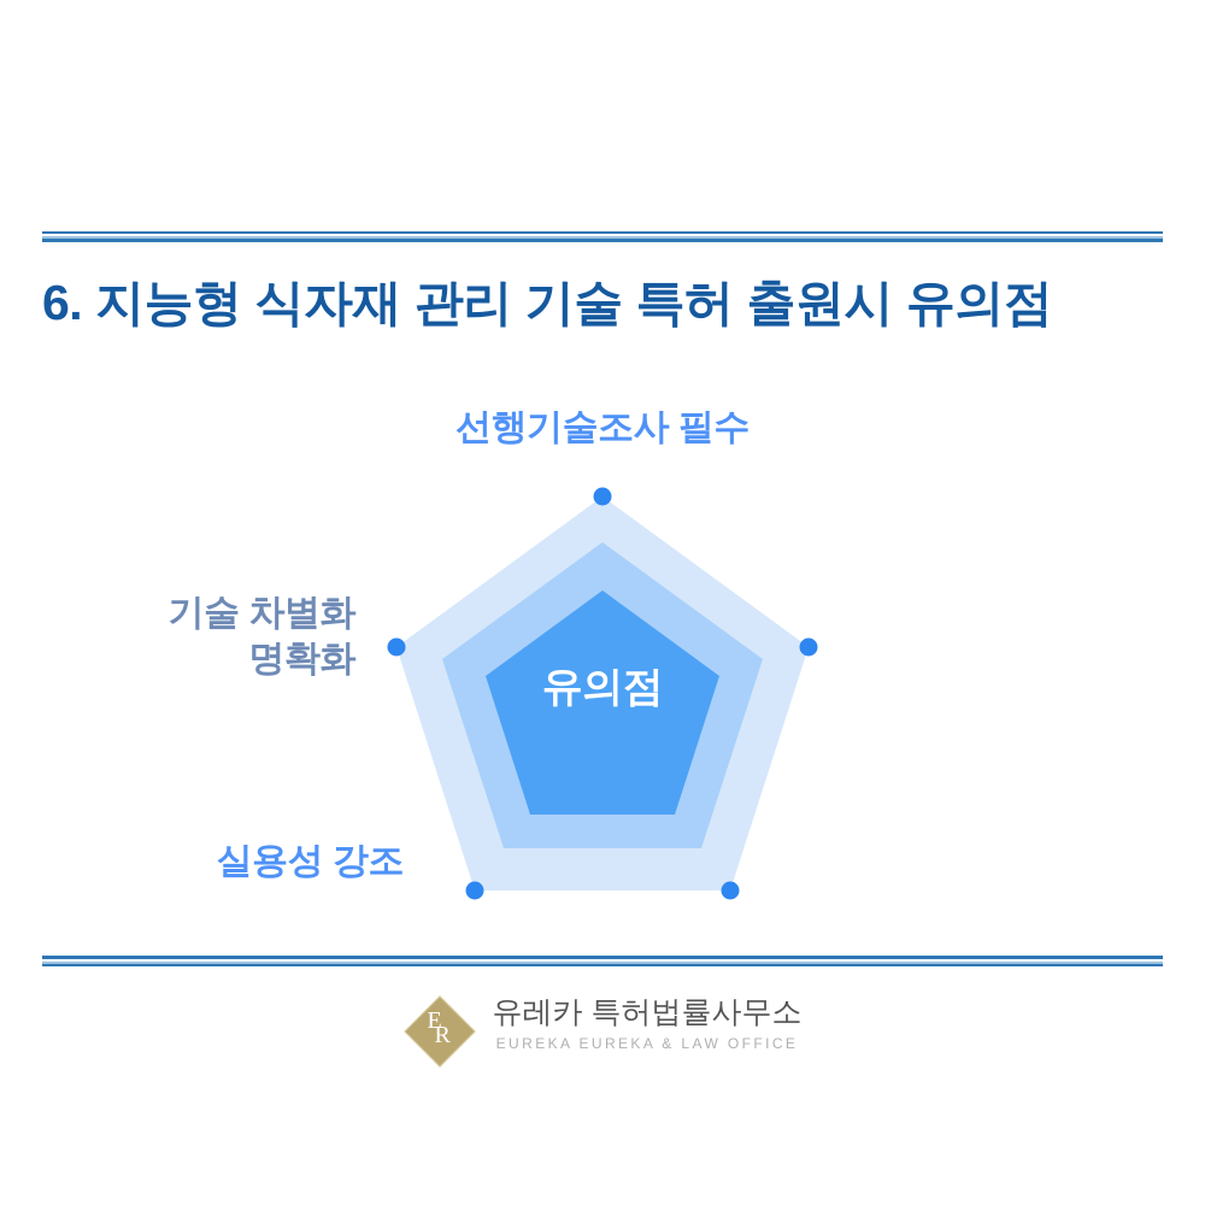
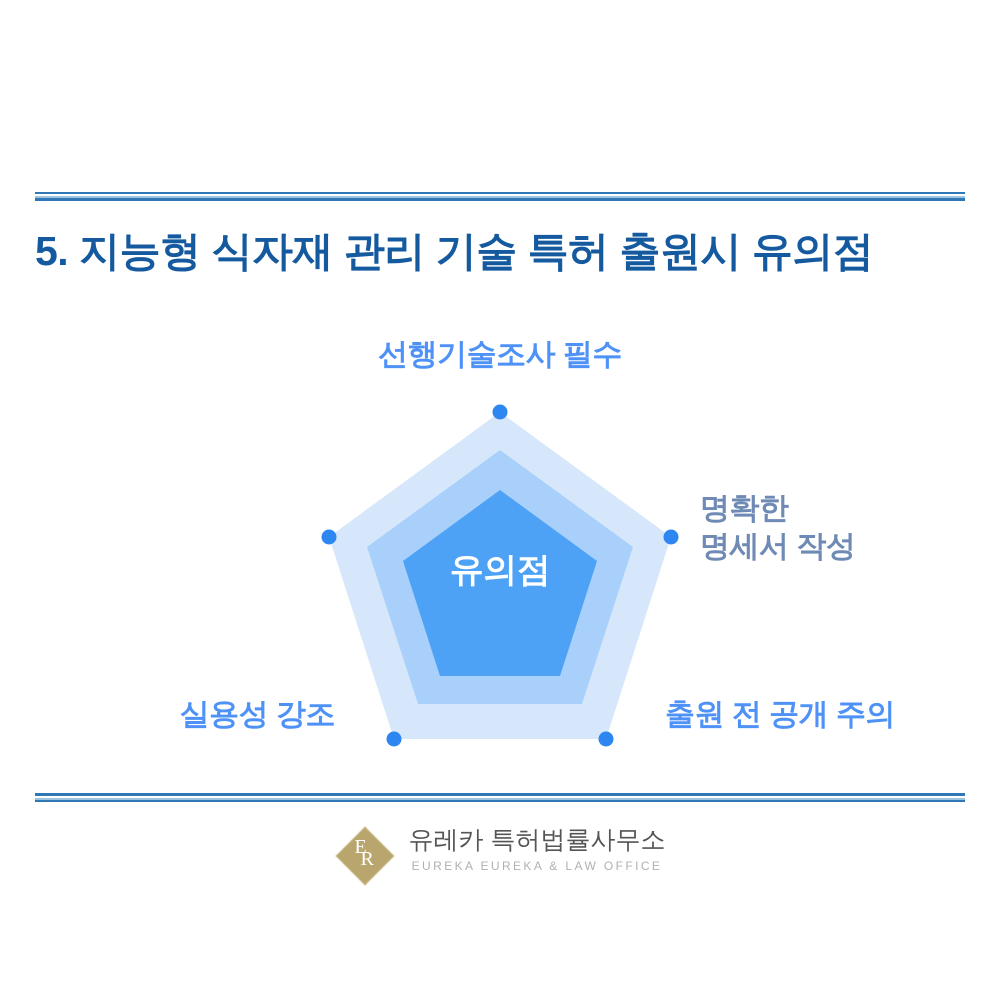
- 6. 지능형 식자재 관리 기술 특허 출원시 유의점
+ 5. 지능형 식자재 관리 기술 특허 출원시 유의점
  유의점
  선행기술조사 필수
+ 명확한
+ 명세서 작성
+ 출원 전 공개 주의
  실용성 강조
- 기술 차별화
- 명확화
  E
  R
  유레카 특허법률사무소
  EUREKA EUREKA & LAW OFFICE
